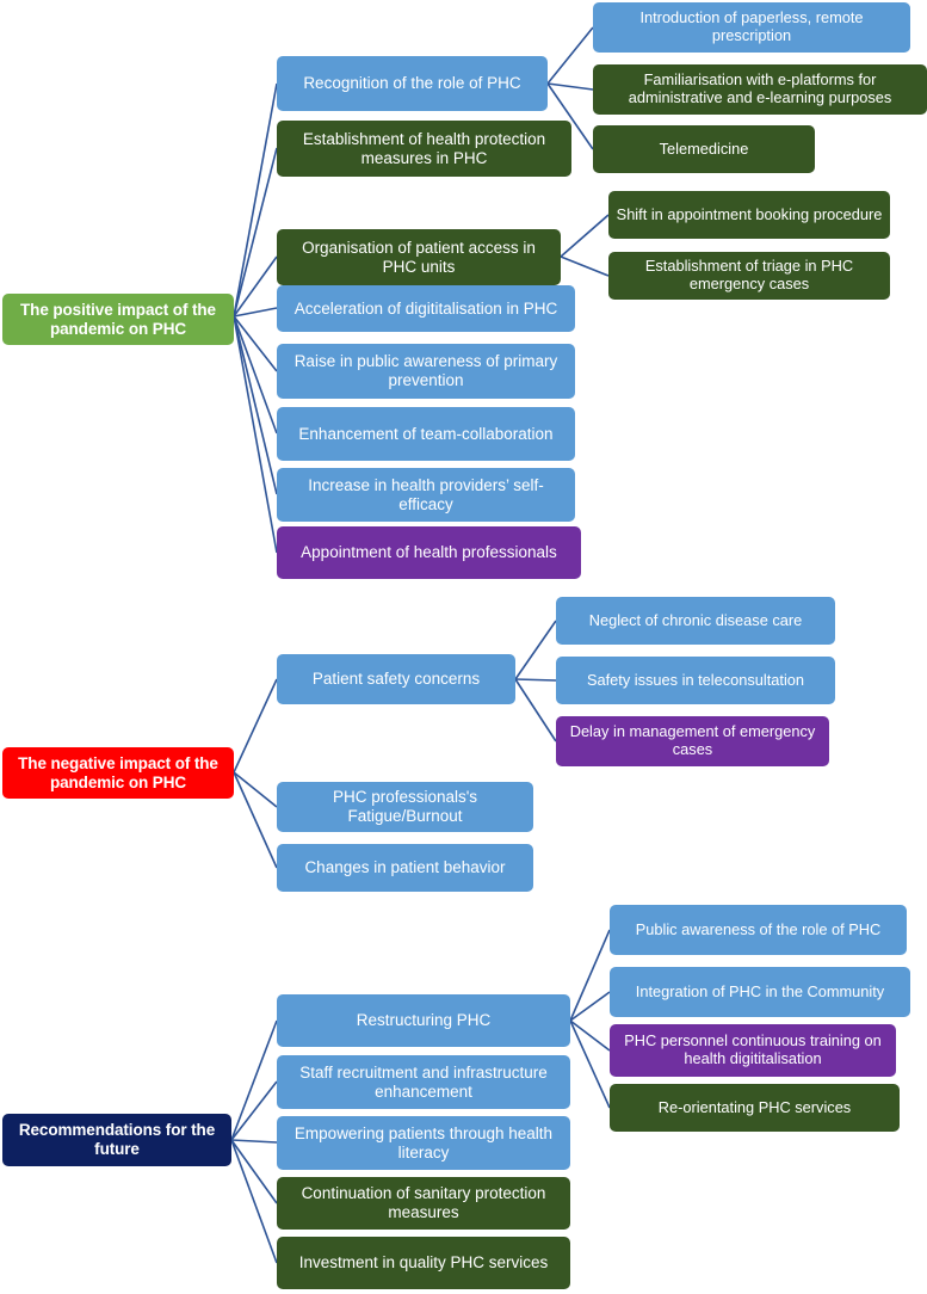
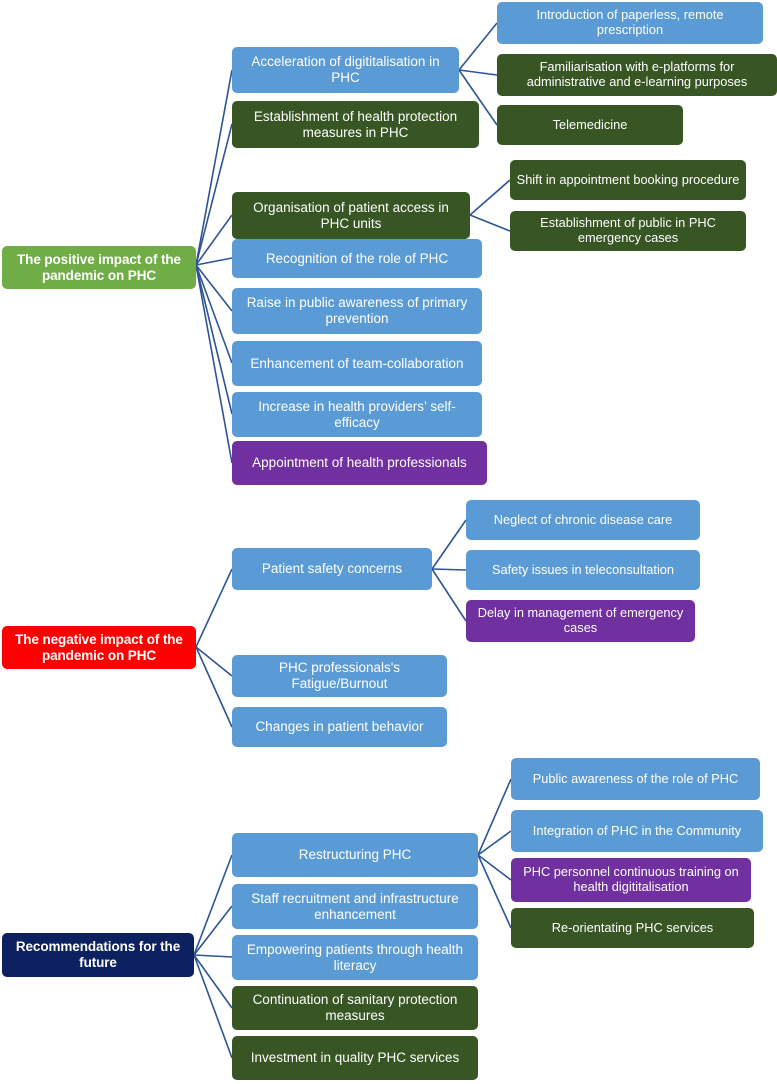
  The positive impact of the pandemic on PHC
- Recognition of the role of PHC
+ Acceleration of digititalisation in PHC
  Establishment of health protection measures in PHC
  Organisation of patient access in PHC units
- Acceleration of digititalisation in PHC
+ Recognition of the role of PHC
  Raise in public awareness of primary prevention
  Enhancement of team-collaboration
  Increase in health providers’ self-efficacy
  Appointment of health professionals
  Introduction of paperless, remote prescription
  Familiarisation with e-platforms for administrative and e-learning purposes
  Telemedicine
  Shift in appointment booking procedure
- Establishment of triage in PHC emergency cases
+ Establishment of public in PHC emergency cases
  The negative impact of the pandemic on PHC
  Patient safety concerns
  PHC professionals's Fatigue/Burnout
  Changes in patient behavior
  Neglect of chronic disease care
  Safety issues in teleconsultation
  Delay in management of emergency cases
  Recommendations for the future
  Restructuring PHC
  Staff recruitment and infrastructure enhancement
  Empowering patients through health literacy
  Continuation of sanitary protection measures
  Investment in quality PHC services
  Public awareness of the role of PHC
  Integration of PHC in the Community
  PHC personnel continuous training on health digititalisation
  Re-orientating PHC services
